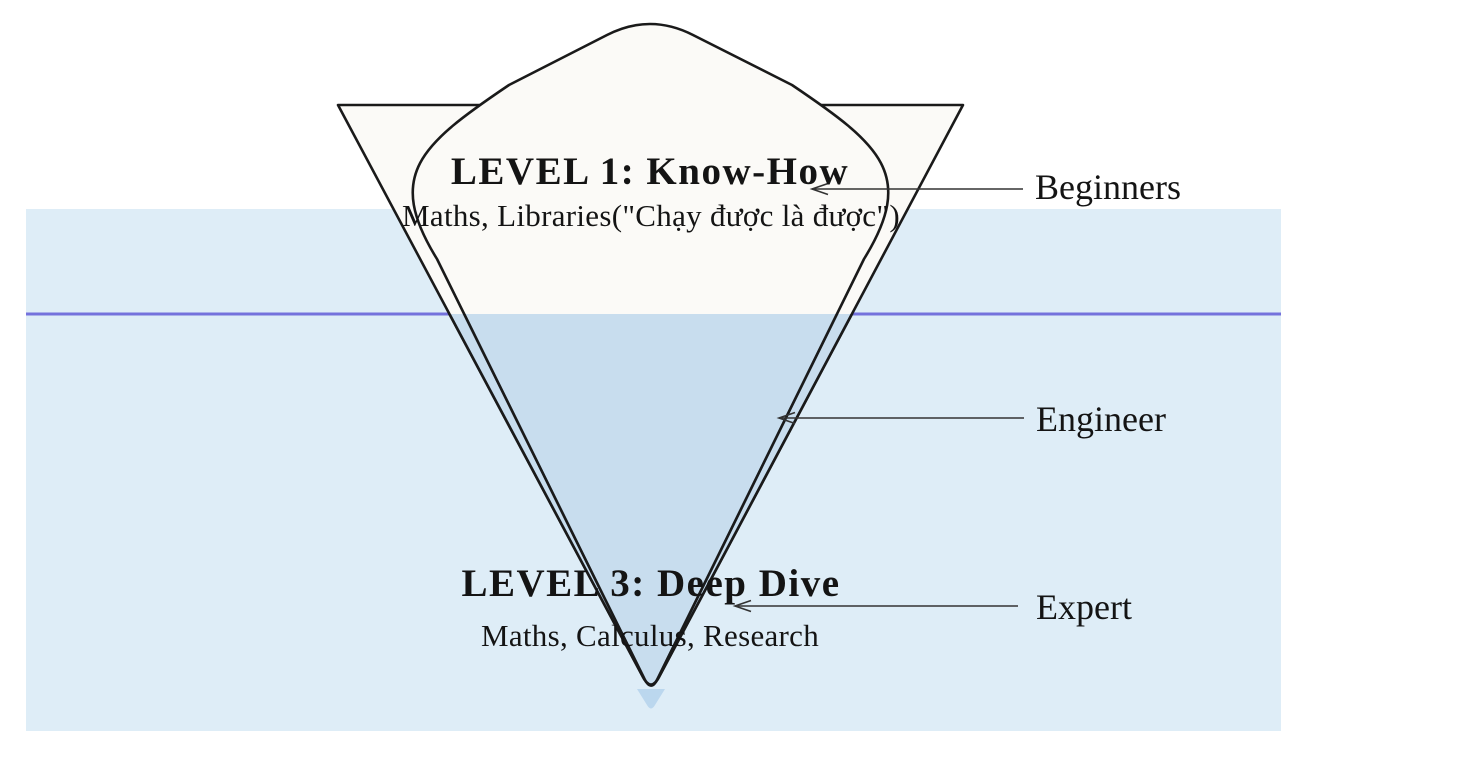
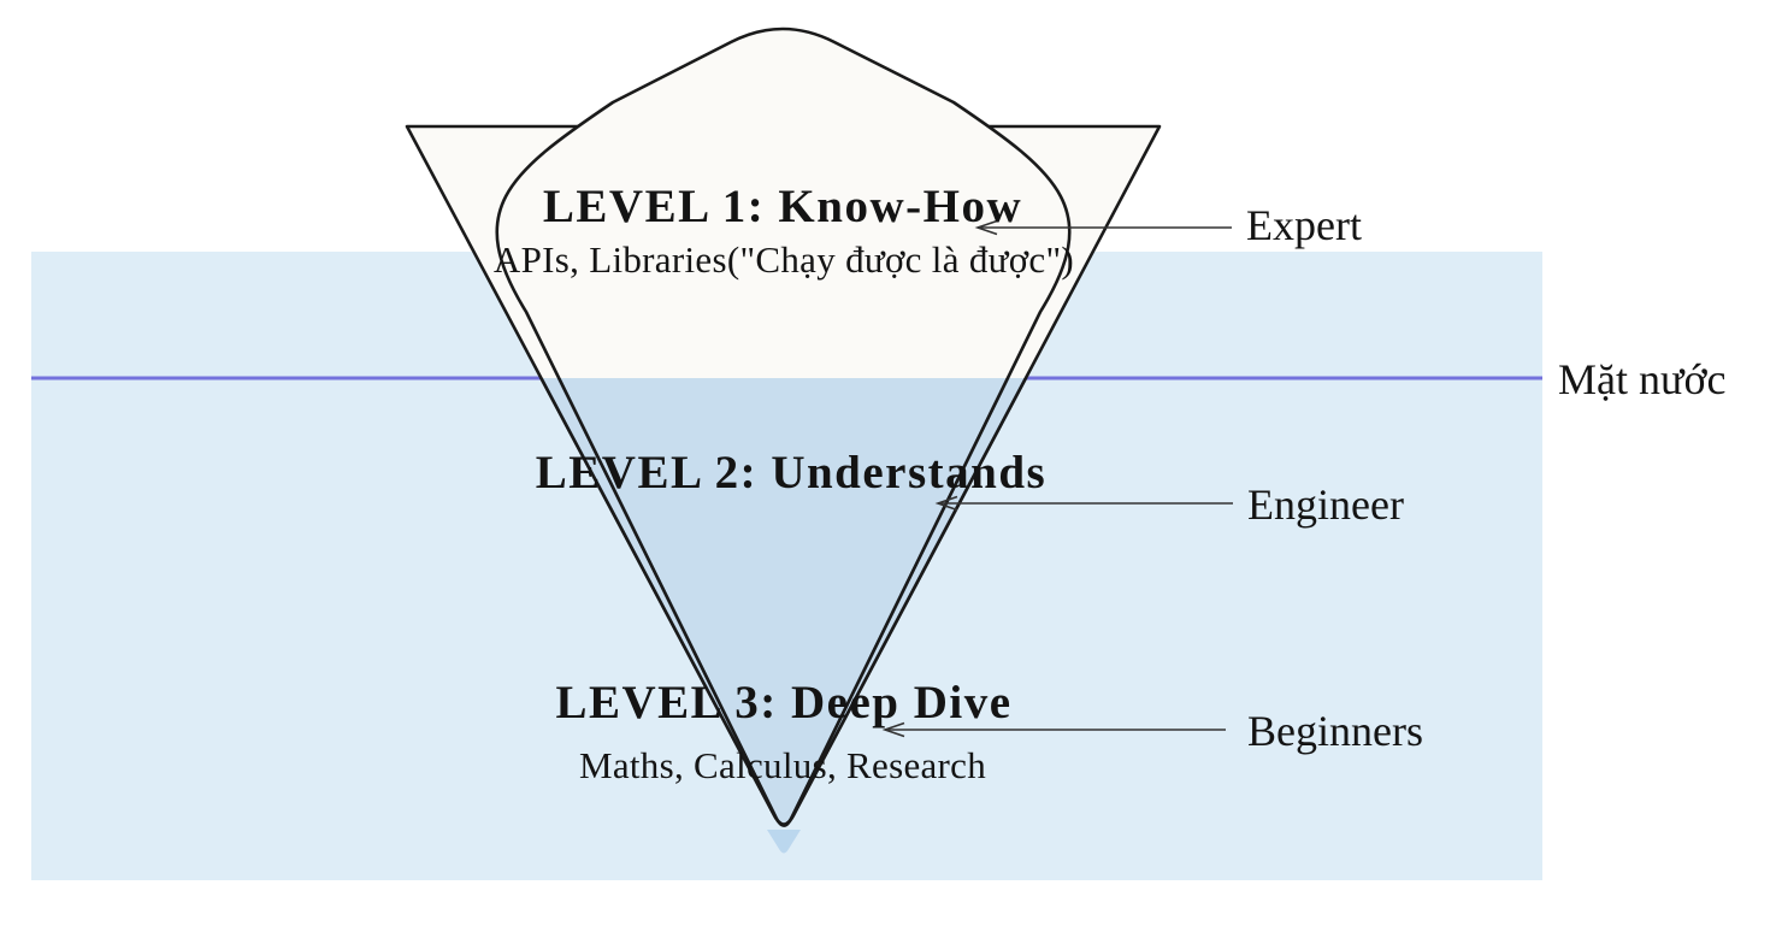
  LEVEL 1: Know-How
- Maths, Libraries("Chạy được là được")
+ APIs, Libraries("Chạy được là được")
+ LEVEL 2: Understands
  LEVEL 3: Deep Dive
  Maths, Calculus, Research
- Beginners
+ Expert
  Engineer
- Expert
+ Beginners
+ Mặt nước
